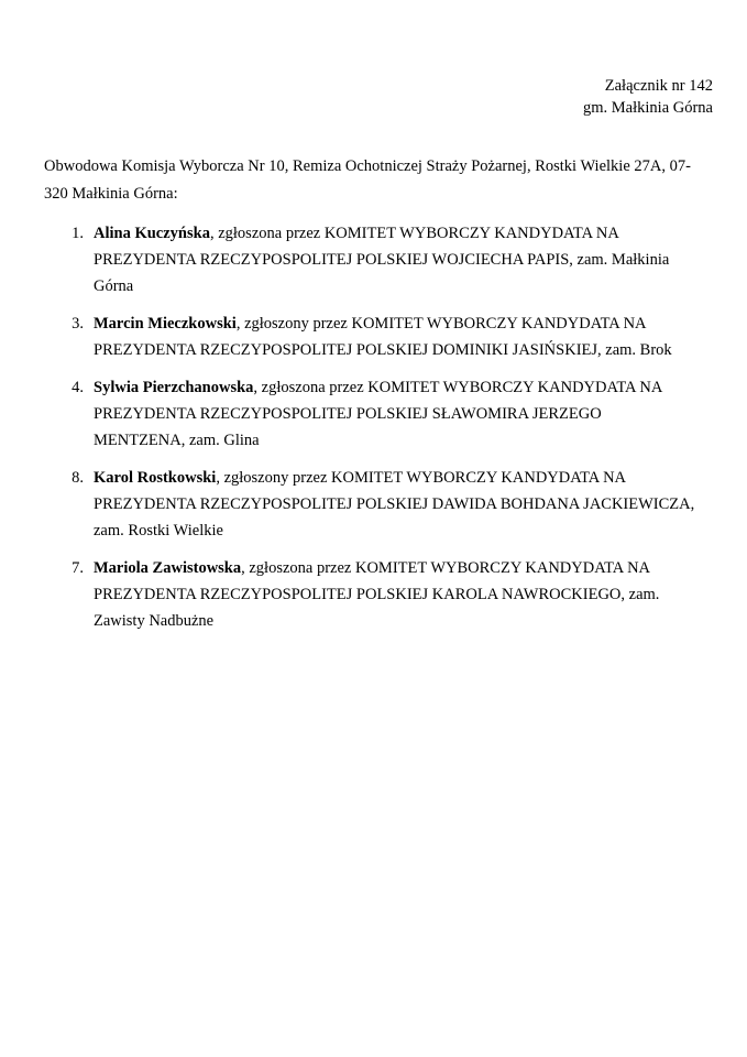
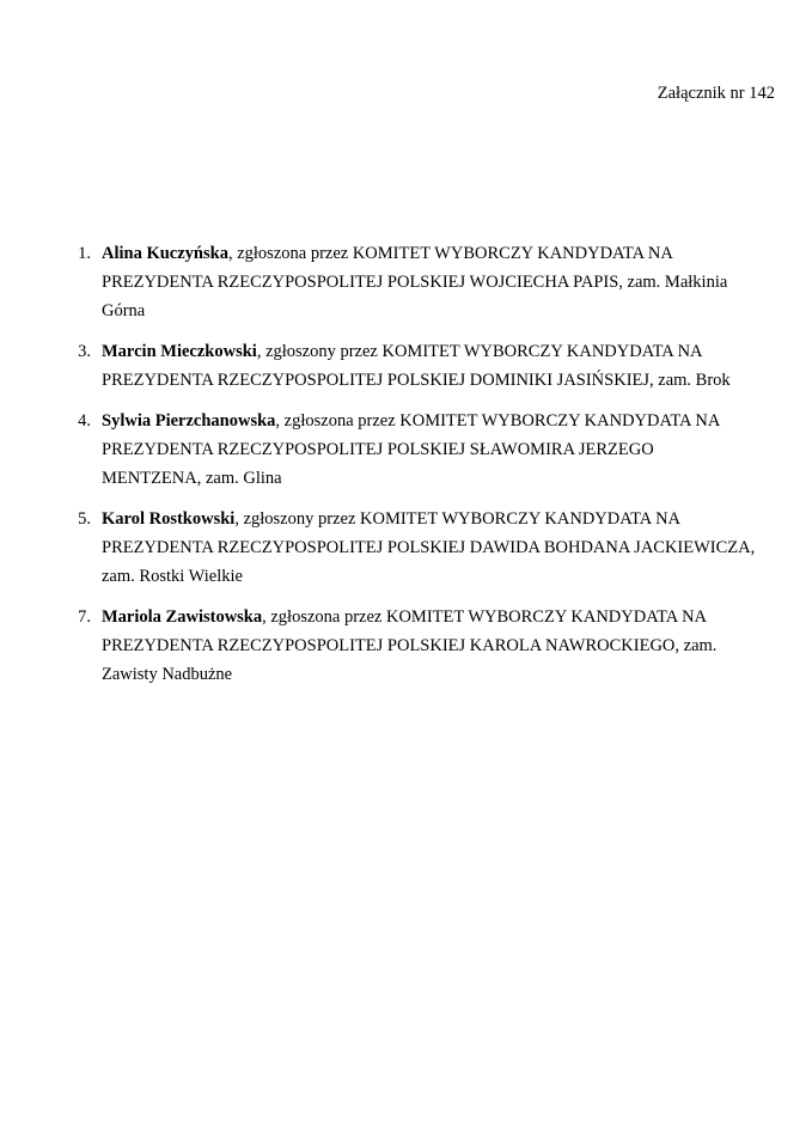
  Załącznik nr 142
- gm. Małkinia Górna
- Obwodowa Komisja Wyborcza Nr 10, Remiza Ochotniczej Straży Pożarnej, Rostki Wielkie 27A, 07-320 Małkinia Górna:
  1.
  Alina Kuczyńska, zgłoszona przez KOMITET WYBORCZY KANDYDATA NA PREZYDENTA RZECZYPOSPOLITEJ POLSKIEJ WOJCIECHA PAPIS, zam. Małkinia Górna
  3.
  Marcin Mieczkowski, zgłoszony przez KOMITET WYBORCZY KANDYDATA NA PREZYDENTA RZECZYPOSPOLITEJ POLSKIEJ DOMINIKI JASIŃSKIEJ, zam. Brok
  4.
  Sylwia Pierzchanowska, zgłoszona przez KOMITET WYBORCZY KANDYDATA NA PREZYDENTA RZECZYPOSPOLITEJ POLSKIEJ SŁAWOMIRA JERZEGO MENTZENA, zam. Glina
- 8.
+ 5.
  Karol Rostkowski, zgłoszony przez KOMITET WYBORCZY KANDYDATA NA PREZYDENTA RZECZYPOSPOLITEJ POLSKIEJ DAWIDA BOHDANA JACKIEWICZA, zam. Rostki Wielkie
  7.
  Mariola Zawistowska, zgłoszona przez KOMITET WYBORCZY KANDYDATA NA PREZYDENTA RZECZYPOSPOLITEJ POLSKIEJ KAROLA NAWROCKIEGO, zam. Zawisty Nadbużne
